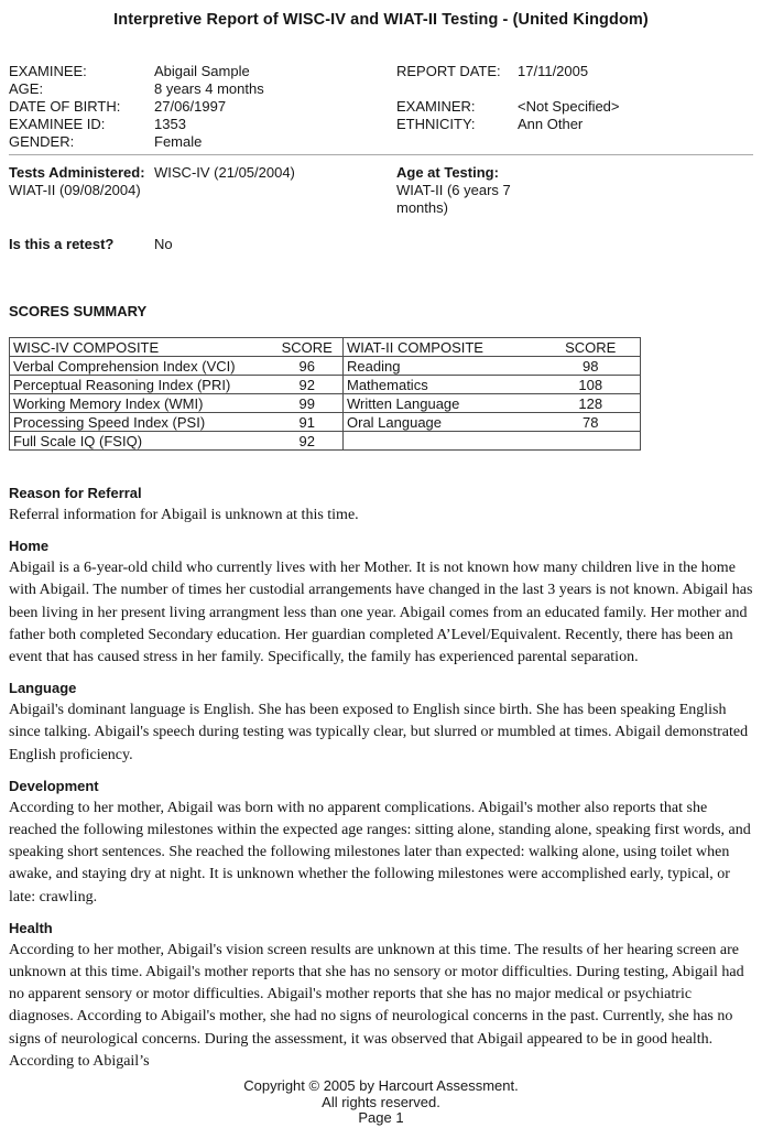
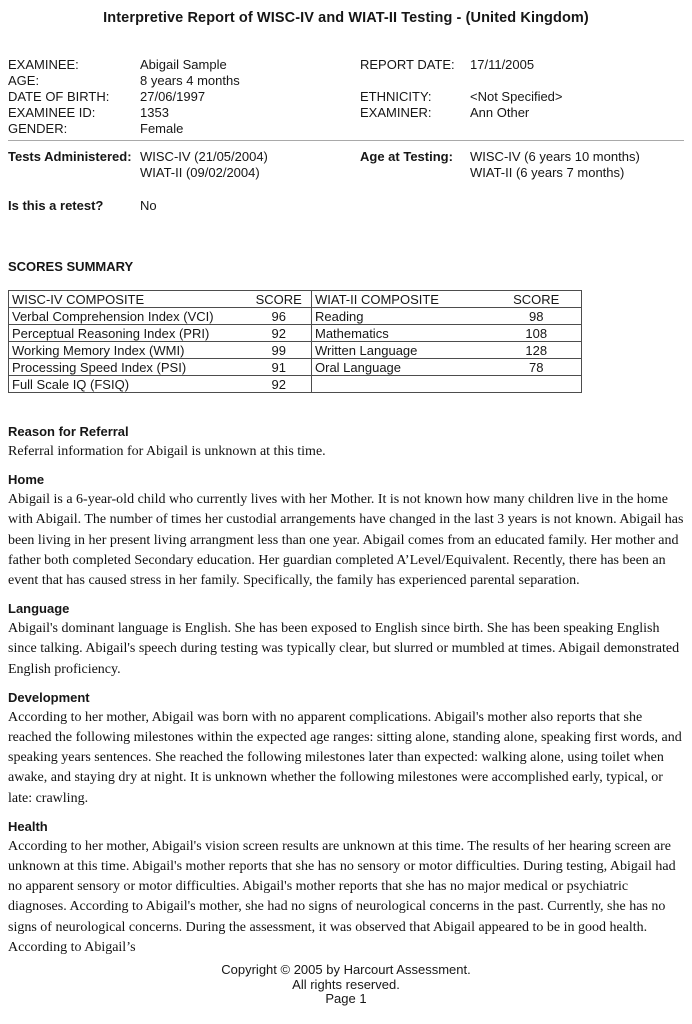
  Interpretive Report of WISC-IV and WIAT-II Testing - (United Kingdom)
  EXAMINEE:
  Abigail Sample
  REPORT DATE:
  17/11/2005
  AGE:
  8 years 4 months
  DATE OF BIRTH:
  27/06/1997
- EXAMINER:
+ ETHNICITY:
  <Not Specified>
  EXAMINEE ID:
  1353
- ETHNICITY:
+ EXAMINER:
  Ann Other
  GENDER:
  Female
  Tests Administered:
  WISC-IV (21/05/2004)
  Age at Testing:
+ WISC-IV (6 years 10 months)
- WIAT-II (09/08/2004)
+ WIAT-II (09/02/2004)
  WIAT-II (6 years 7 months)
  Is this a retest?
  No
  SCORES SUMMARY
  WISC-IV COMPOSITE	SCORE	WIAT-II COMPOSITE	SCORE
  Verbal Comprehension Index (VCI)	96	Reading	98
  Perceptual Reasoning Index (PRI)	92	Mathematics	108
  Working Memory Index (WMI)	99	Written Language	128
  Processing Speed Index (PSI)	91	Oral Language	78
  Full Scale IQ (FSIQ)	92
  Reason for Referral
  Referral information for Abigail is unknown at this time.
  Home
  Abigail is a 6-year-old child who currently lives with her Mother. It is not known how many children live in the home with Abigail. The number of times her custodial arrangements have changed in the last 3 years is not known. Abigail has been living in her present living arrangment less than one year. Abigail comes from an educated family. Her mother and father both completed Secondary education. Her guardian completed A’Level/Equivalent. Recently, there has been an event that has caused stress in her family. Specifically, the family has experienced parental separation.
  Language
  Abigail's dominant language is English. She has been exposed to English since birth. She has been speaking English since talking. Abigail's speech during testing was typically clear, but slurred or mumbled at times. Abigail demonstrated English proficiency.
  Development
- According to her mother, Abigail was born with no apparent complications. Abigail's mother also reports that she reached the following milestones within the expected age ranges: sitting alone, standing alone, speaking first words, and speaking short sentences. She reached the following milestones later than expected: walking alone, using toilet when awake, and staying dry at night. It is unknown whether the following milestones were accomplished early, typical, or late: crawling.
+ According to her mother, Abigail was born with no apparent complications. Abigail's mother also reports that she reached the following milestones within the expected age ranges: sitting alone, standing alone, speaking first words, and speaking years sentences. She reached the following milestones later than expected: walking alone, using toilet when awake, and staying dry at night. It is unknown whether the following milestones were accomplished early, typical, or late: crawling.
  Health
  According to her mother, Abigail's vision screen results are unknown at this time. The results of her hearing screen are unknown at this time. Abigail's mother reports that she has no sensory or motor difficulties. During testing, Abigail had no apparent sensory or motor difficulties. Abigail's mother reports that she has no major medical or psychiatric diagnoses. According to Abigail's mother, she had no signs of neurological concerns in the past. Currently, she has no signs of neurological concerns. During the assessment, it was observed that Abigail appeared to be in good health. According to Abigail’s
  Copyright © 2005 by Harcourt Assessment.
  All rights reserved.
  Page 1
